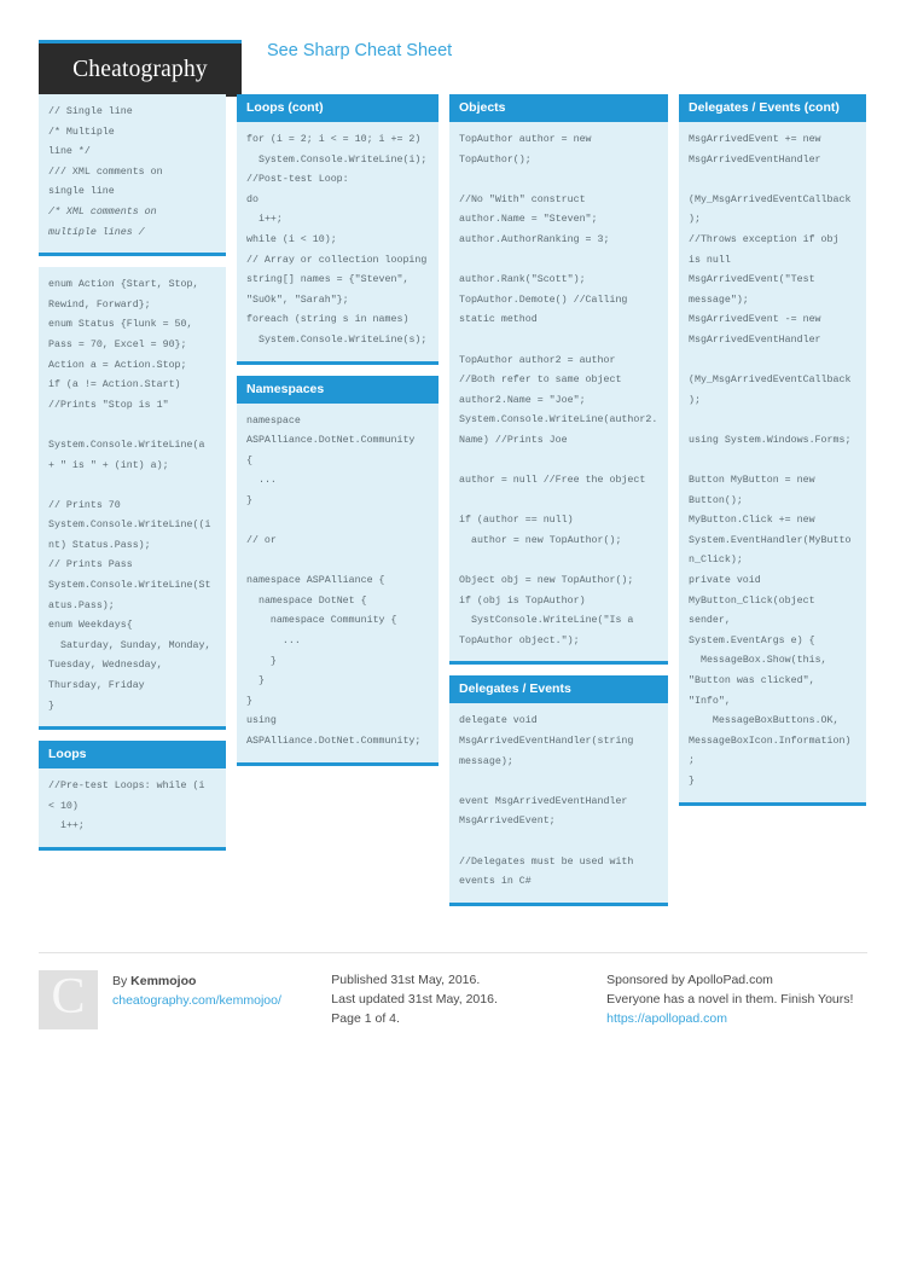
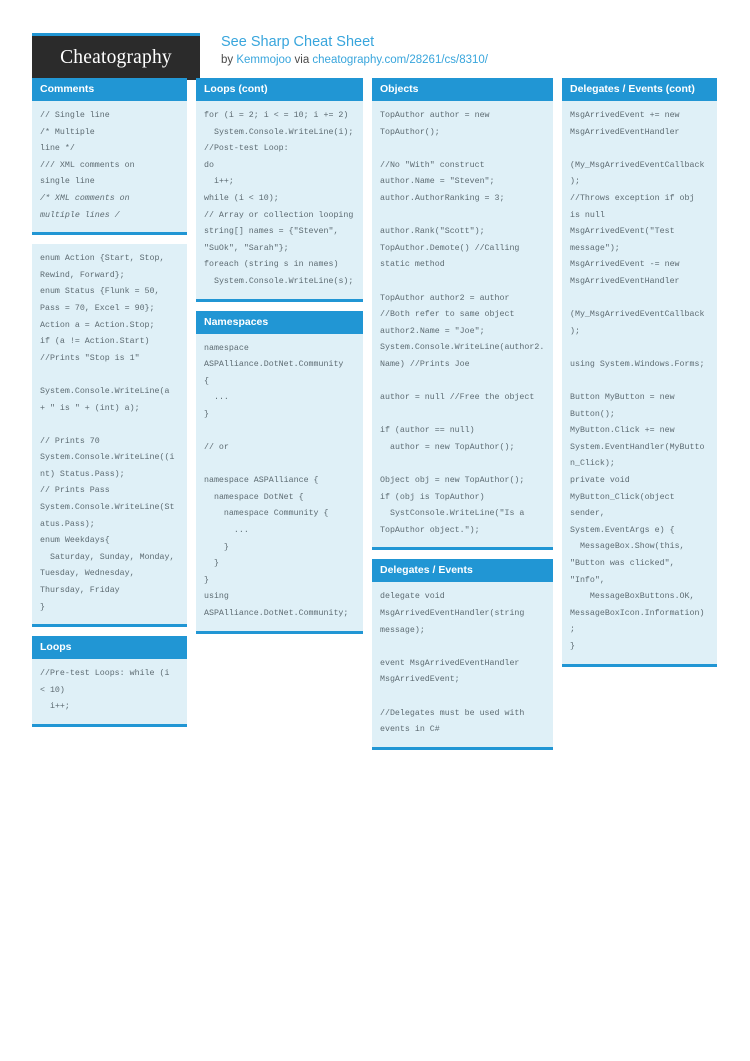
  Cheatography
  See Sharp Cheat Sheet
+ by Kemmojoo via cheatography.com/28261/cs/8310/
+ Comments
  // Single line
  /* Multiple
  line */
  /// XML comments on
  single line
  /* XML comments on
  multiple lines /
  enum Action {Start, Stop, Rewind, Forward};
  enum Status {Flunk = 50, Pass = 70, Excel = 90};
  Action a = Action.Stop;
  if (a != Action.Start)
  //Prints "Stop is 1"
  System.Console.WriteLine(a + " is " + (int) a);
  // Prints 70
  System.Console.WriteLine((int) Status.Pass);
  // Prints Pass
  System.Console.WriteLine(Status.Pass);
  enum Weekdays{
  Saturday, Sunday, Monday, Tuesday, Wednesday, Thursday, Friday
  }
  Loops
  //Pre-test Loops: while (i < 10)
  i++;
  Loops (cont)
  for (i = 2; i < = 10; i += 2)
  System.Console.WriteLine(i);
  //Post-test Loop:
  do
  i++;
  while (i < 10);
  // Array or collection looping
  string[] names = {"Steven", "SuOk", "Sarah"};
  foreach (string s in names)
  System.Console.WriteLine(s);
  Namespaces
  namespace ASPAlliance.DotNet.Community
  {
  ...
  }
  // or
  namespace ASPAlliance {
  namespace DotNet {
  namespace Community {
  ...
  }
  }
  }
  using ASPAlliance.DotNet.Community;
  Objects
  TopAuthor author = new TopAuthor();
  //No "With" construct
  author.Name = "Steven";
  author.AuthorRanking = 3;
  author.Rank("Scott");
  TopAuthor.Demote() //Calling static method
  TopAuthor author2 = author
  //Both refer to same object
  author2.Name = "Joe";
  System.Console.WriteLine(author2.Name) //Prints Joe
  author = null //Free the object
  if (author == null)
  author = new TopAuthor();
  Object obj = new TopAuthor();
  if (obj is TopAuthor)
  SystConsole.WriteLine("Is a TopAuthor object.");
  Delegates / Events
  delegate void MsgArrivedEventHandler(string message);
  event MsgArrivedEventHandler MsgArrivedEvent;
  //Delegates must be used with events in C#
  Delegates / Events (cont)
  MsgArrivedEvent += new MsgArrivedEventHandler
  (My_MsgArrivedEventCallback);
  //Throws exception if obj is null
  MsgArrivedEvent("Test message");
  MsgArrivedEvent -= new MsgArrivedEventHandler
  (My_MsgArrivedEventCallback);
  using System.Windows.Forms;
  Button MyButton = new Button();
  MyButton.Click += new System.EventHandler(MyButton_Click);
  private void MyButton_Click(object sender,
  System.EventArgs e) {
  MessageBox.Show(this, "Button was clicked", "Info",
  MessageBoxButtons.OK,
  MessageBoxIcon.Information);
  }
- C
- By Kemmojoo
- cheatography.com/kemmojoo/
- Published 31st May, 2016.
- Last updated 31st May, 2016.
- Page 1 of 4.
- Sponsored by ApolloPad.com
- Everyone has a novel in them. Finish Yours!
- https://apollopad.com
